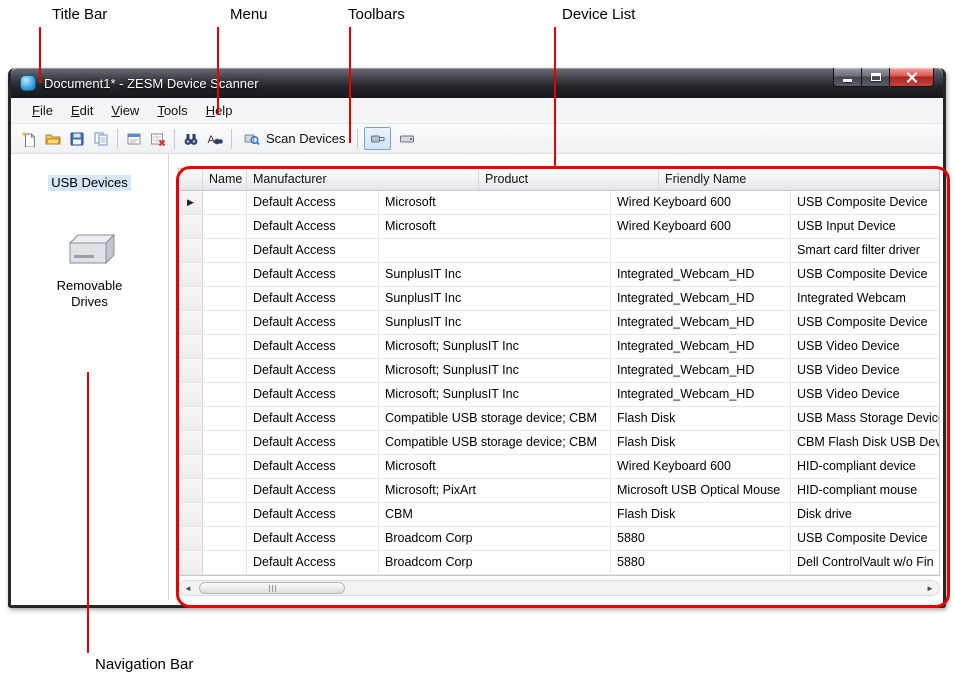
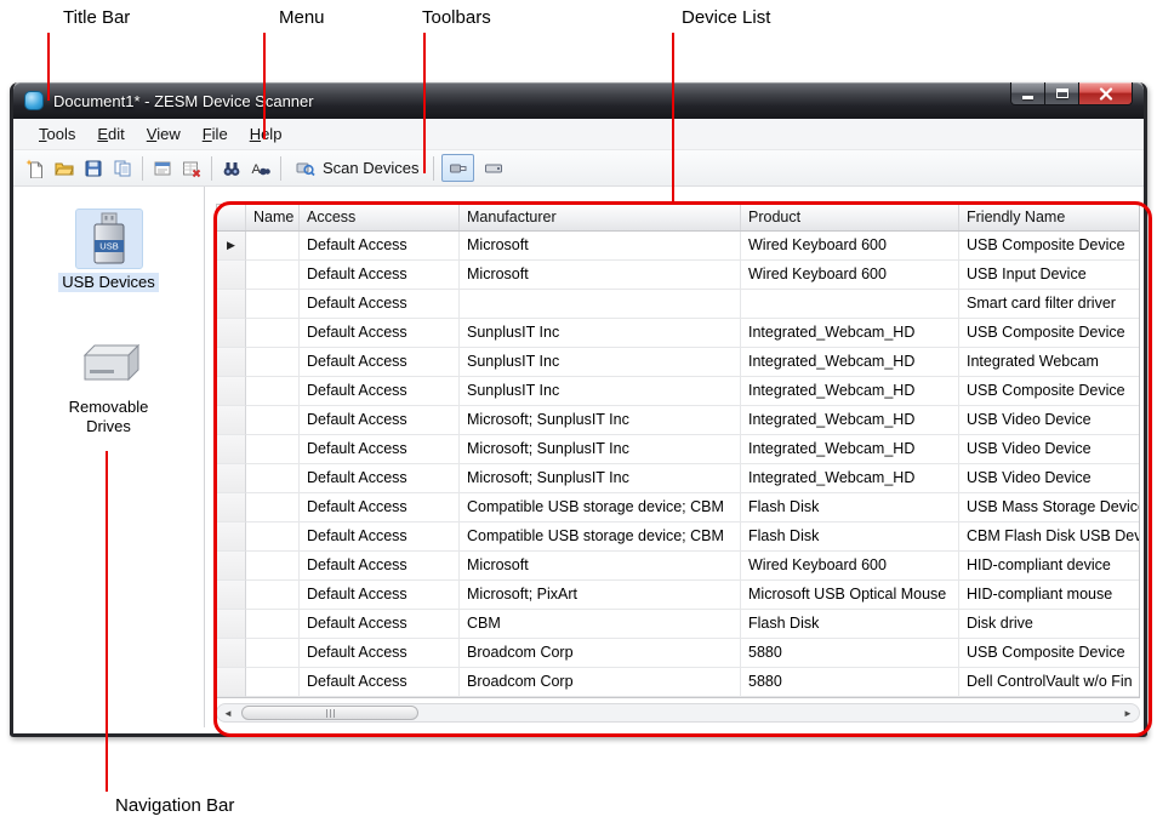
  Title Bar
  Menu
  Toolbars
  Device List
  Navigation Bar
  Document1* - ZESM Device Scanner
- File
+ Tools
  Edit
  View
- Tools
+ File
  Hlp
  A
  Scan Devices
+ USB
  USB Devices
  Removable Drives
  Name
+ Access
  Manufacturer
  Product
  Friendly Name
  ▶
  Default Access
  Microsoft
  Wired Keyboard 600
  USB Composite Device
  Default Access
  Microsoft
  Wired Keyboard 600
  USB Input Device
  Default Access
  Smart card filter driver
  Default Access
  SunplusIT Inc
  Integrated_Webcam_HD
  USB Composite Device
  Default Access
  SunplusIT Inc
  Integrated_Webcam_HD
  Integrated Webcam
  Default Access
  SunplusIT Inc
  Integrated_Webcam_HD
  USB Composite Device
  Default Access
  Microsoft; SunplusIT Inc
  Integrated_Webcam_HD
  USB Video Device
  Default Access
  Microsoft; SunplusIT Inc
  Integrated_Webcam_HD
  USB Video Device
  Default Access
  Microsoft; SunplusIT Inc
  Integrated_Webcam_HD
  USB Video Device
  Default Access
  Compatible USB storage device; CBM
  Flash Disk
  USB Mass Storage Devic
  Default Access
  Compatible USB storage device; CBM
  Flash Disk
  CBM Flash Disk USB Dev
  Default Access
  Microsoft
  Wired Keyboard 600
  HID-compliant device
  Default Access
  Microsoft; PixArt
  Microsoft USB Optical Mouse
  HID-compliant mouse
  Default Access
  CBM
  Flash Disk
  Disk drive
  Default Access
  Broadcom Corp
  5880
  USB Composite Device
  Default Access
  Broadcom Corp
  5880
  Dell ControlVault w/o Fin
  ◄
  ►
